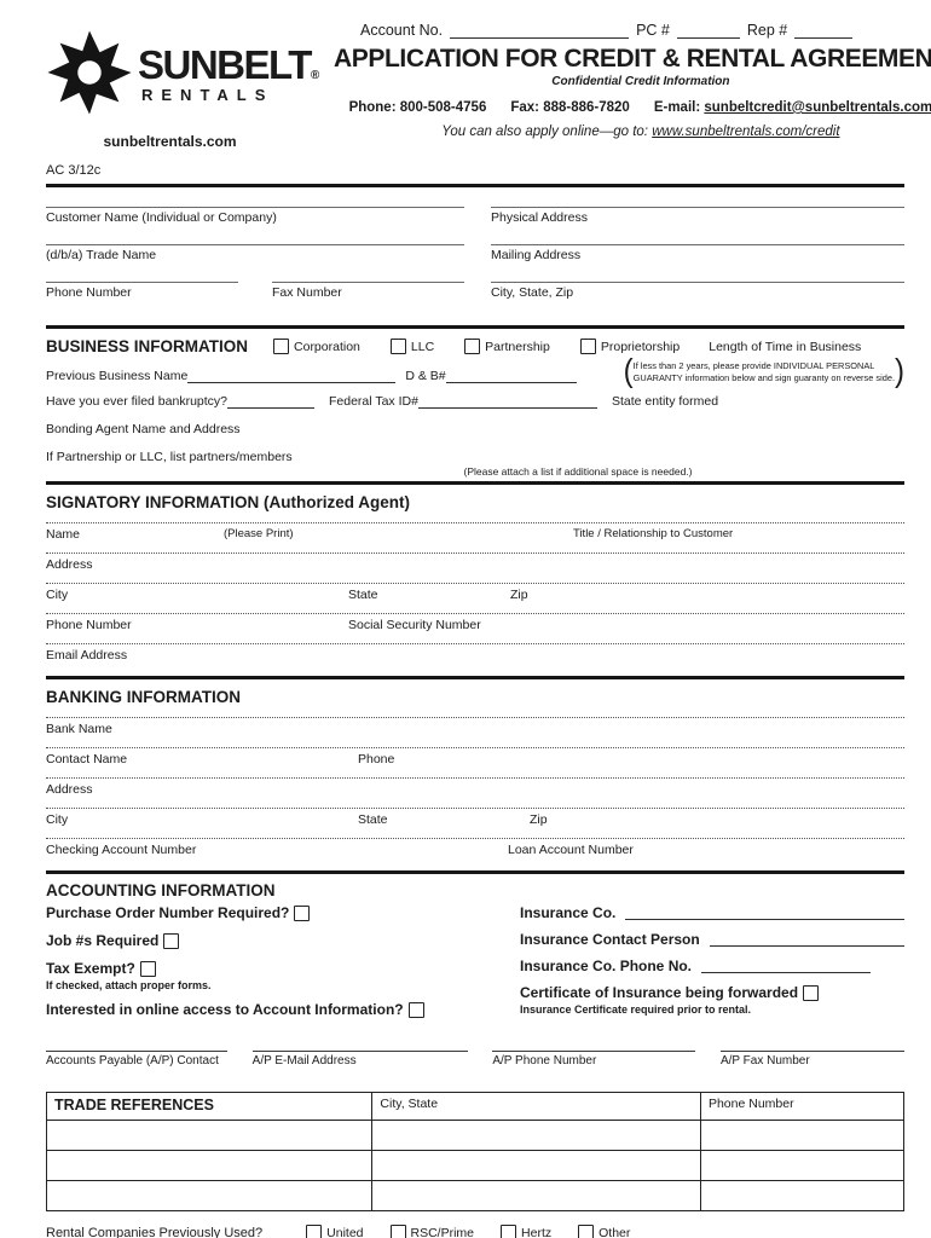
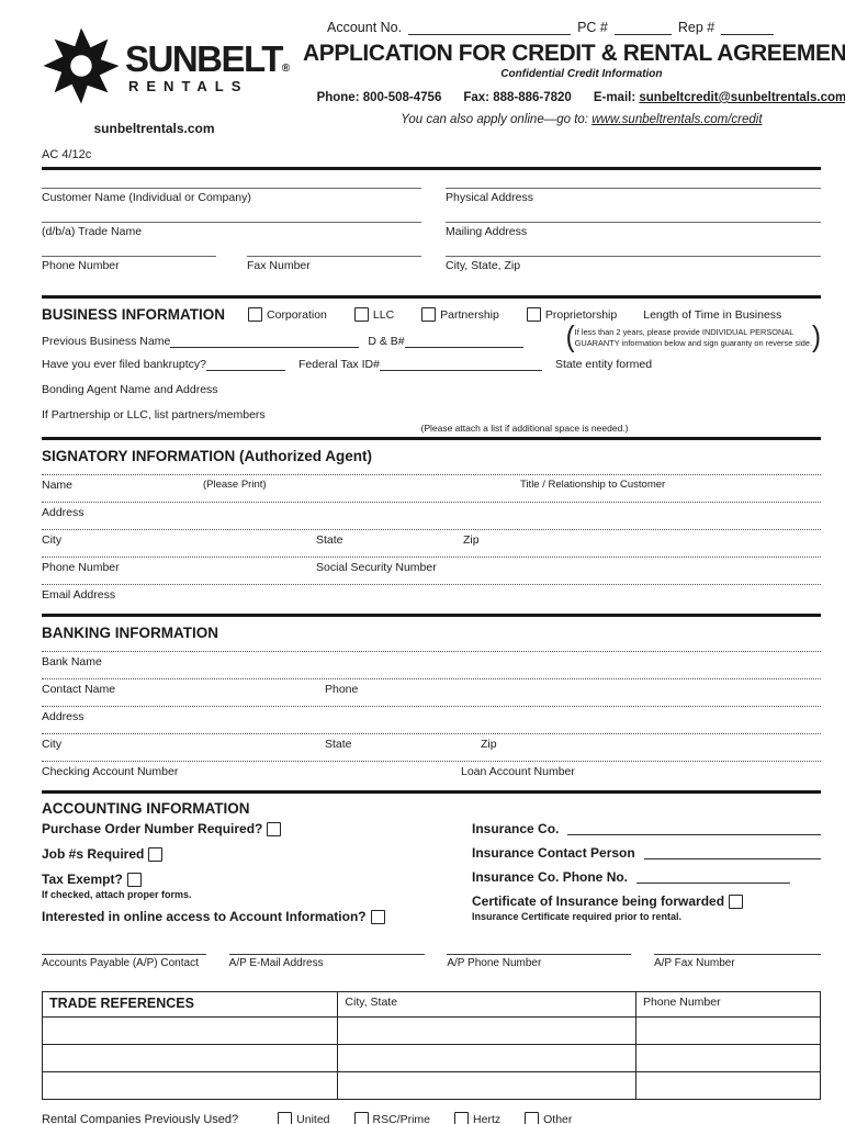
  SUNBELT®
  RENTALS
  sunbeltrentals.com
  Account No.
  PC #
  Rep #
  APPLICATION FOR CREDIT & RENTAL AGREEMEN
  Confidential Credit Information
  Phone: 800-508-4756
  Fax: 888-886-7820
  E-mail: sunbeltcredit@sunbeltrentals.com
  You can also apply online—go to: www.sunbeltrentals.com/credit
- AC 3/12c
+ AC 4/12c
  Customer Name (Individual or Company)
  (d/b/a) Trade Name
  Phone Number
  Fax Number
  Physical Address
  Mailing Address
  City, State, Zip
  BUSINESS INFORMATION
  Corporation
  LLC
  Partnership
  Proprietorship
  Length of Time in Business
  Previous Business Name
  D & B#
  (
  If less than 2 years, please provide INDIVIDUAL PERSONAL
  GUARANTY information below and sign guaranty on reverse side.
  )
  Have you ever filed bankruptcy?
  Federal Tax ID#
  State entity formed
  Bonding Agent Name and Address
  If Partnership or LLC, list partners/members
  (Please attach a list if additional space is needed.)
  SIGNATORY INFORMATION (Authorized Agent)
  Name
  (Please Print)
  Title / Relationship to Customer
  Address
  City
  State
  Zip
  Phone Number
  Social Security Number
  Email Address
  BANKING INFORMATION
  Bank Name
  Contact Name
  Phone
  Address
  City
  State
  Zip
  Checking Account Number
  Loan Account Number
  ACCOUNTING INFORMATION
  Purchase Order Number Required?
  Job #s Required
  Tax Exempt?
  If checked, attach proper forms.
  Interested in online access to Account Information?
  Insurance Co.
  Insurance Contact Person
  Insurance Co. Phone No.
  Certificate of Insurance being forwarded
  Insurance Certificate required prior to rental.
  Accounts Payable (A/P) Contact
  A/P E-Mail Address
  A/P Phone Number
  A/P Fax Number
  TRADE REFERENCES	City, State	Phone Number
  Rental Companies Previously Used?
  United
  RSC/Prime
  Hertz
  Other
